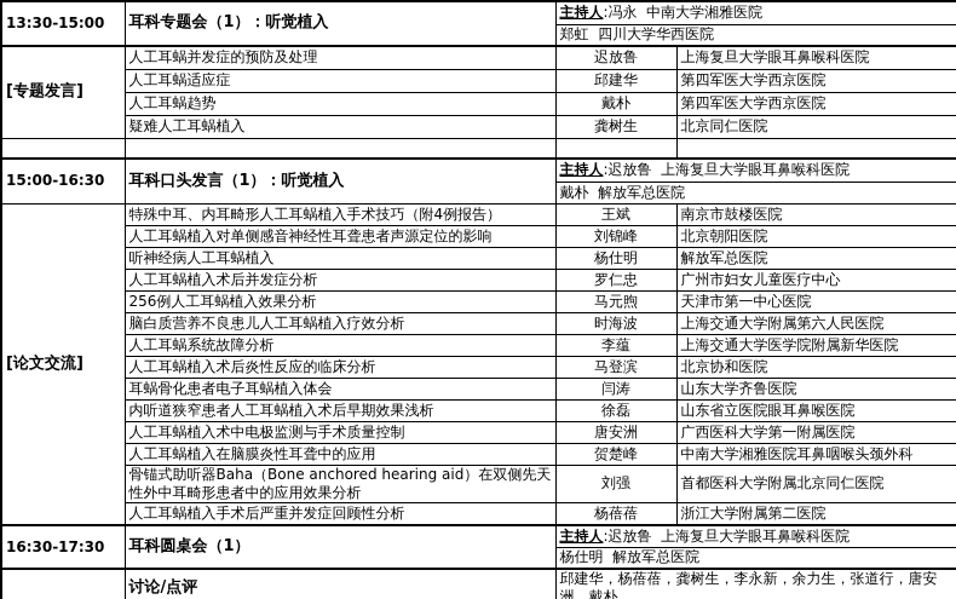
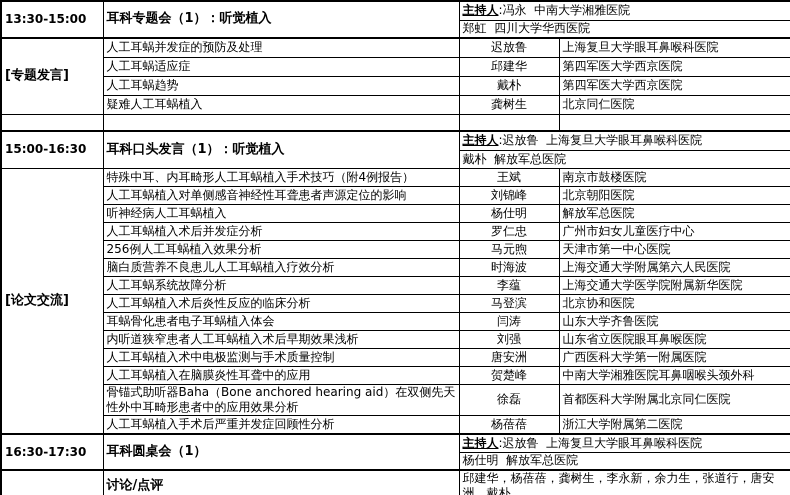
  13:30-15:00	耳科专题会（1）：听觉植入	主持人:冯永 中南大学湘雅医院
  郑虹 四川大学华西医院
  [专题发言]	人工耳蜗并发症的预防及处理	迟放鲁	上海复旦大学眼耳鼻喉科医院
  人工耳蜗适应症	邱建华	第四军医大学西京医院
  人工耳蜗趋势	戴朴	第四军医大学西京医院
  疑难人工耳蜗植入	龚树生	北京同仁医院
  15:00-16:30	耳科口头发言（1）：听觉植入	主持人:迟放鲁 上海复旦大学眼耳鼻喉科医院
  戴朴 解放军总医院
  [论文交流]	特殊中耳、内耳畸形人工耳蜗植入手术技巧（附4例报告）	王斌	南京市鼓楼医院
  人工耳蜗植入对单侧感音神经性耳聋患者声源定位的影响	刘锦峰	北京朝阳医院
  听神经病人工耳蜗植入	杨仕明	解放军总医院
  人工耳蜗植入术后并发症分析	罗仁忠	广州市妇女儿童医疗中心
  256例人工耳蜗植入效果分析	马元煦	天津市第一中心医院
  脑白质营养不良患儿人工耳蜗植入疗效分析	时海波	上海交通大学附属第六人民医院
  人工耳蜗系统故障分析	李蕴	上海交通大学医学院附属新华医院
  人工耳蜗植入术后炎性反应的临床分析	马登滨	北京协和医院
  耳蜗骨化患者电子耳蜗植入体会	闫涛	山东大学齐鲁医院
- 内听道狭窄患者人工耳蜗植入术后早期效果浅析	徐磊	山东省立医院眼耳鼻喉医院
+ 内听道狭窄患者人工耳蜗植入术后早期效果浅析	刘强	山东省立医院眼耳鼻喉医院
  人工耳蜗植入术中电极监测与手术质量控制	唐安洲	广西医科大学第一附属医院
  人工耳蜗植入在脑膜炎性耳聋中的应用	贺楚峰	中南大学湘雅医院耳鼻咽喉头颈外科
- 骨锚式助听器Baha（Bone anchored hearing aid）在双侧先天性外中耳畸形患者中的应用效果分析	刘强	首都医科大学附属北京同仁医院
+ 骨锚式助听器Baha（Bone anchored hearing aid）在双侧先天性外中耳畸形患者中的应用效果分析	徐磊	首都医科大学附属北京同仁医院
  人工耳蜗植入手术后严重并发症回顾性分析	杨蓓蓓	浙江大学附属第二医院
  16:30-17:30	耳科圆桌会（1）	主持人:迟放鲁 上海复旦大学眼耳鼻喉科医院
  杨仕明 解放军总医院
  	讨论/点评	邱建华，杨蓓蓓，龚树生，李永新，余力生，张道行，唐安洲，戴朴
